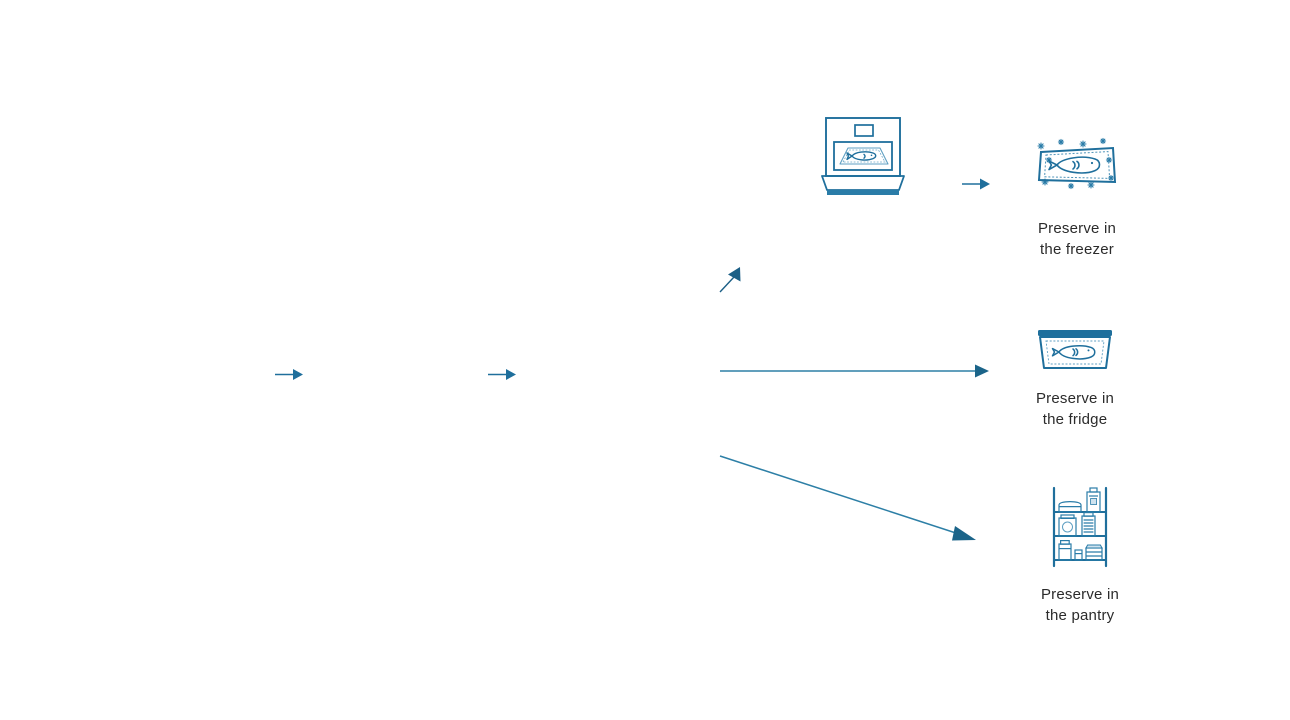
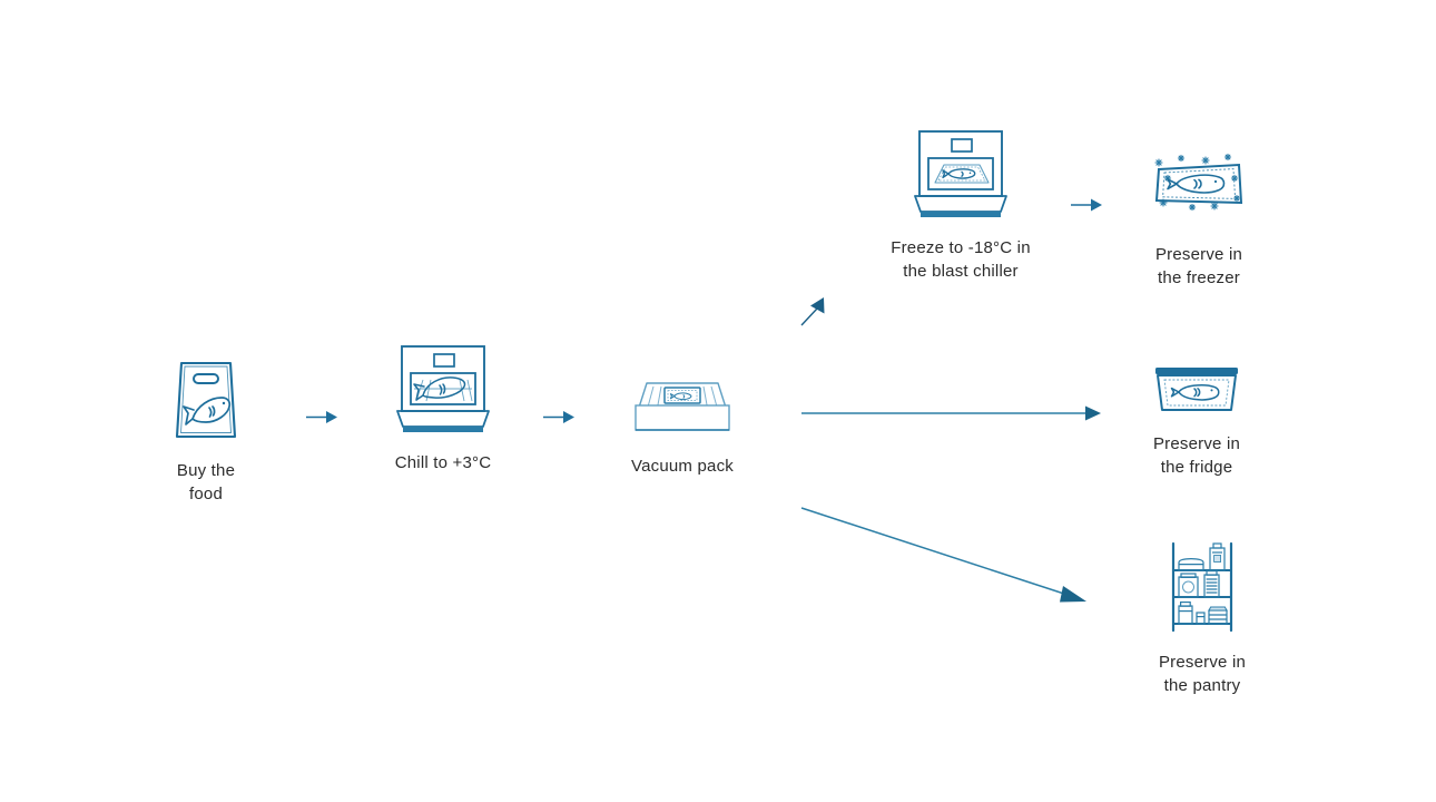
+ Buy the food
+ Chill to +3°C
+ Vacuum pack
+ Freeze to -18°C in
+ the blast chiller
  Preserve in
  the freezer
  Preserve in
  the fridge
  Preserve in
  the pantry
